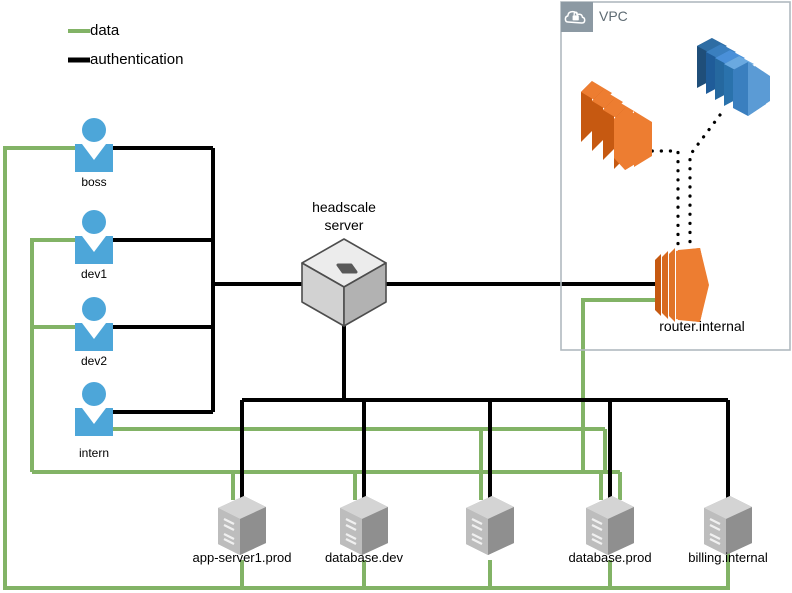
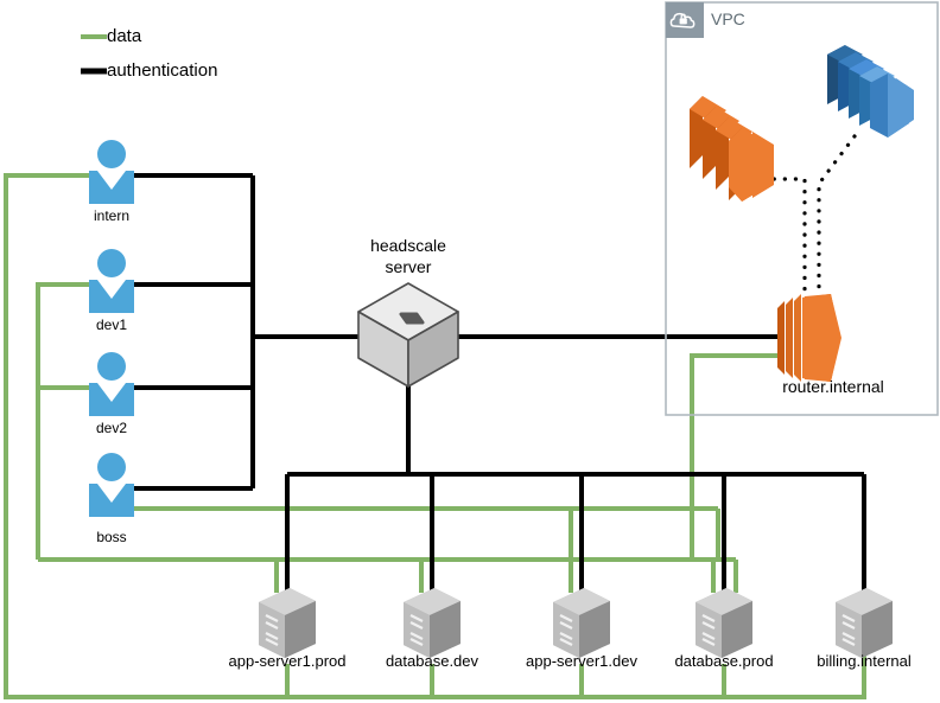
  data
  authentication
- boss
+ intern
  dev1
  dev2
- intern
+ boss
  headscale
  server
  VPC
  router.internal
  app-server1.prod
  database.dev
+ app-server1.dev
  database.prod
  billing.internal
